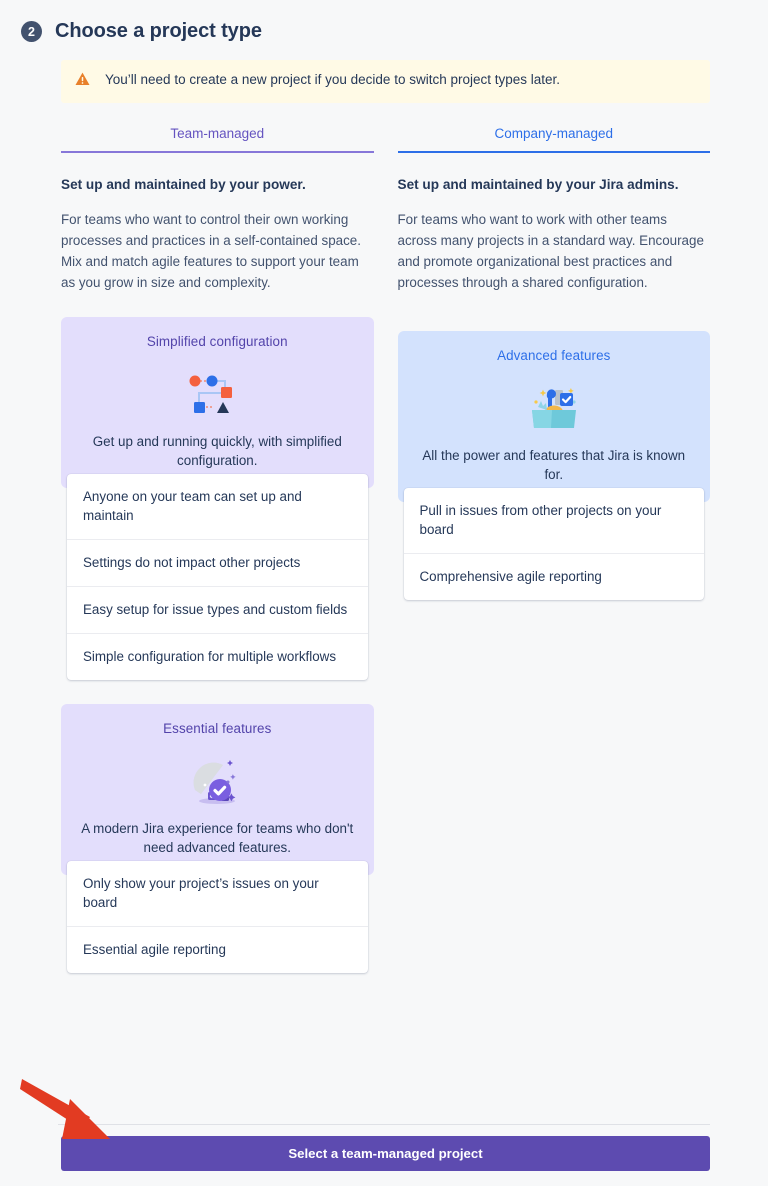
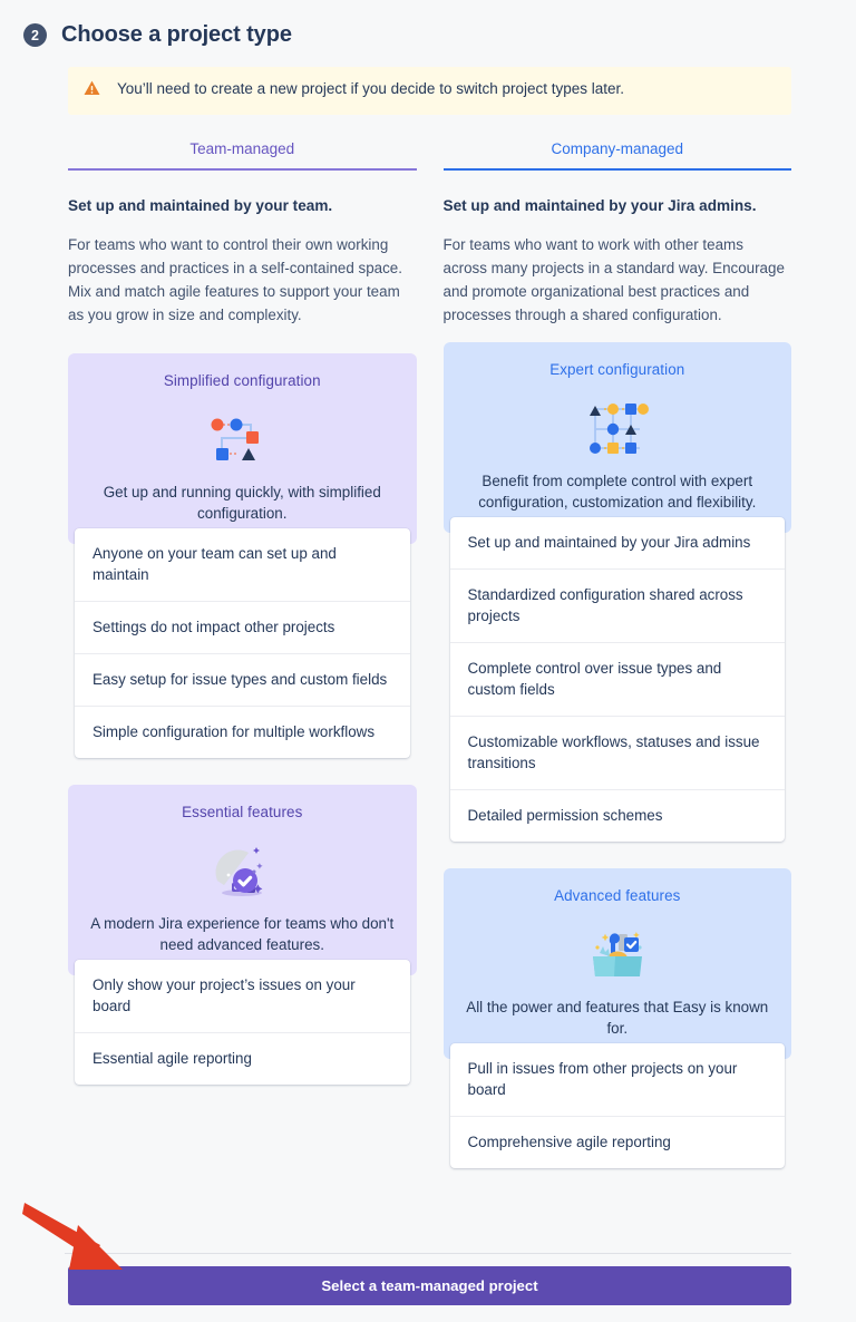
  2
  Choose a project type
  You’ll need to create a new project if you decide to switch project types later.
  Team-managed
  Company-managed
- Set up and maintained by your power.
+ Set up and maintained by your team.
  For teams who want to control their own working processes and practices in a self-contained space. Mix and match agile features to support your team as you grow in size and complexity.
  Simplified configuration
  Get up and running quickly, with simplified configuration.
  Anyone on your team can set up and maintain
  Settings do not impact other projects
  Easy setup for issue types and custom fields
  Simple configuration for multiple workflows
  Essential features
  A modern Jira experience for teams who don't need advanced features.
  Only show your project’s issues on your board
  Essential agile reporting
  Set up and maintained by your Jira admins.
  For teams who want to work with other teams across many projects in a standard way. Encourage and promote organizational best practices and processes through a shared configuration.
+ Expert configuration
+ Benefit from complete control with expert configuration, customization and flexibility.
+ Set up and maintained by your Jira admins
+ Standardized configuration shared across projects
+ Complete control over issue types and custom fields
+ Customizable workflows, statuses and issue transitions
+ Detailed permission schemes
  Advanced features
- All the power and features that Jira is known for.
+ All the power and features that Easy is known for.
  Pull in issues from other projects on your board
  Comprehensive agile reporting
  Select a team-managed project
